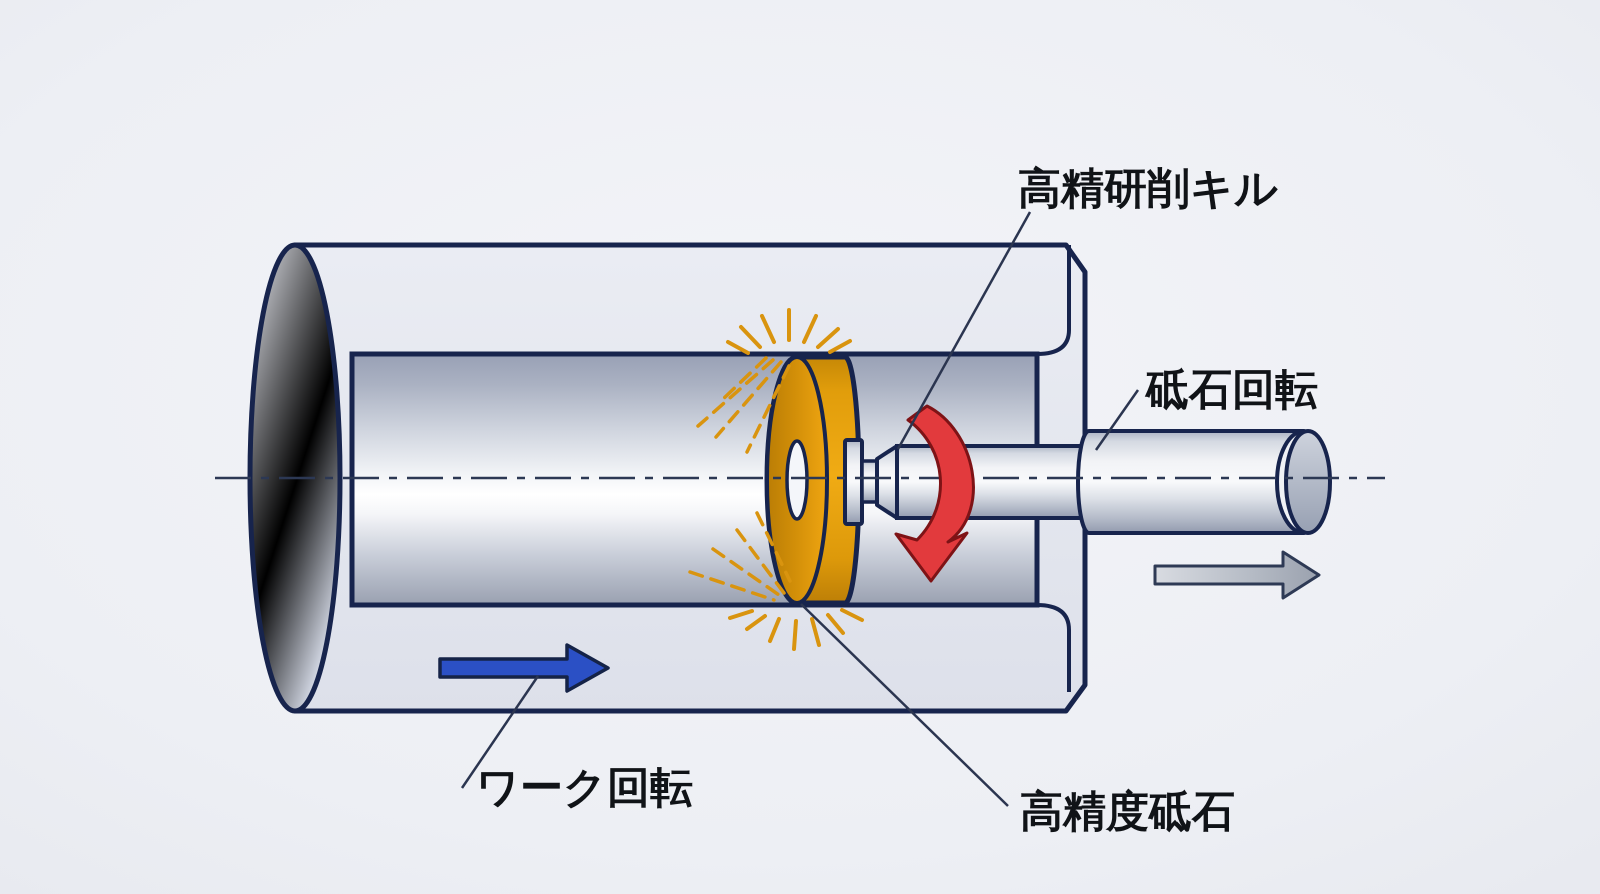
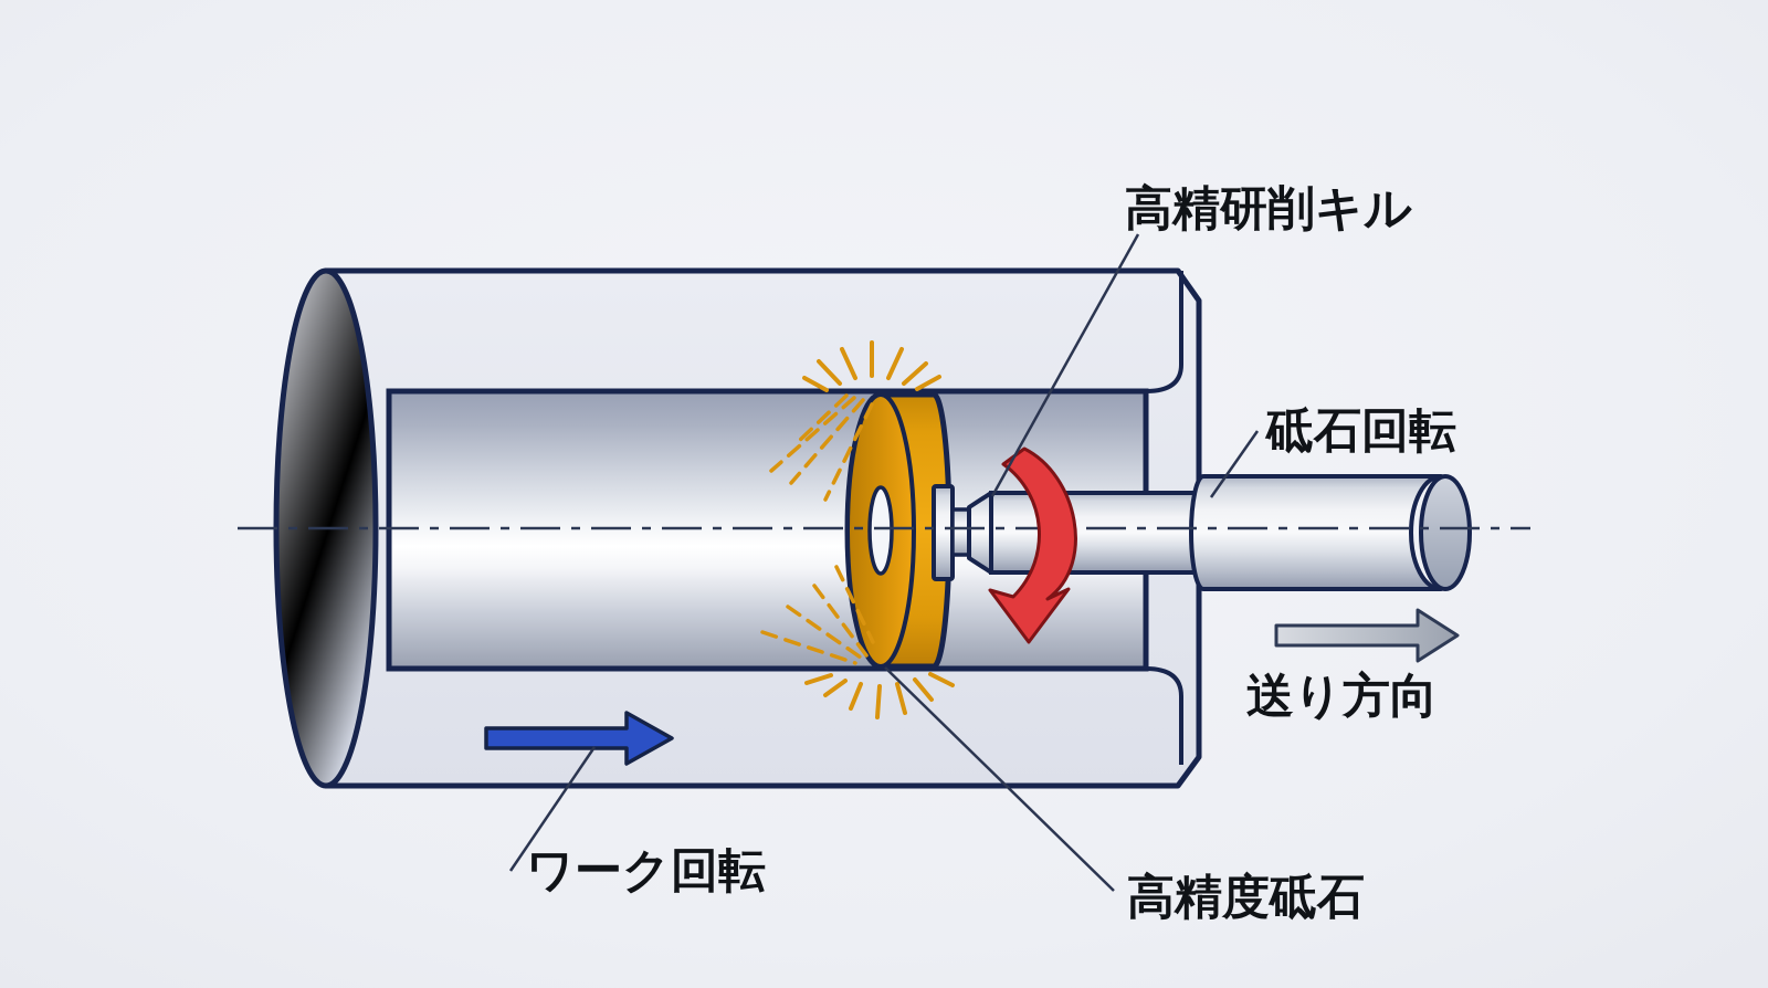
  高精研削キル
  砥石回転
+ 送り方向
  ワーク回転
  高精度砥石
